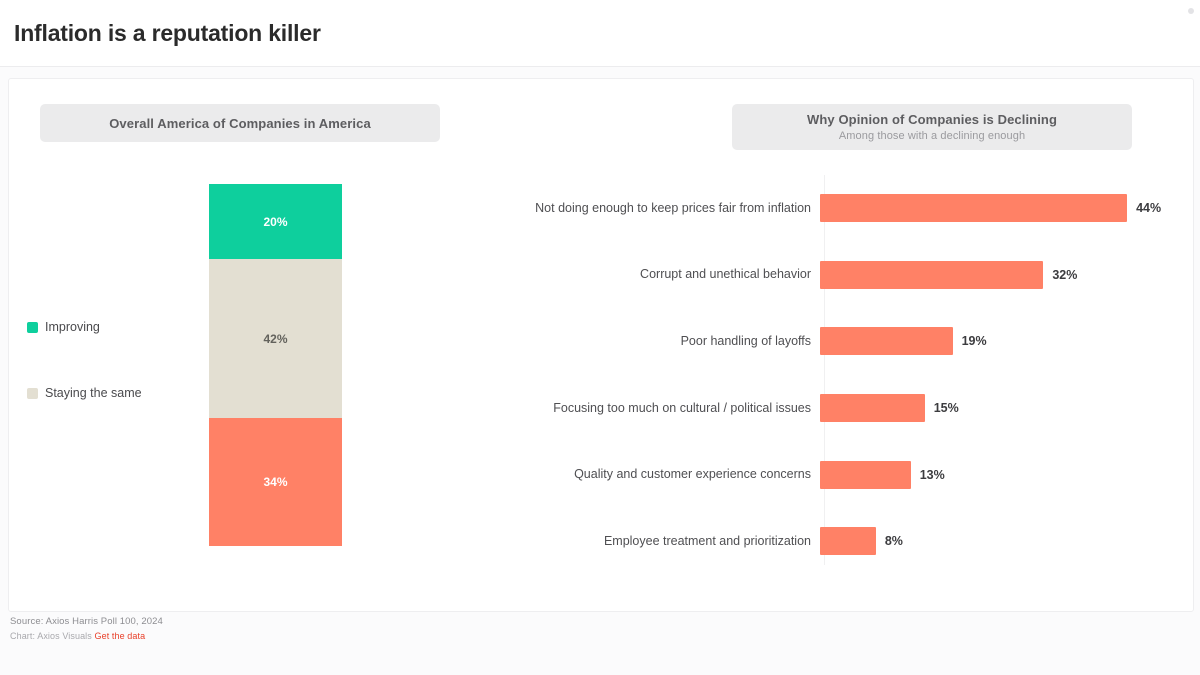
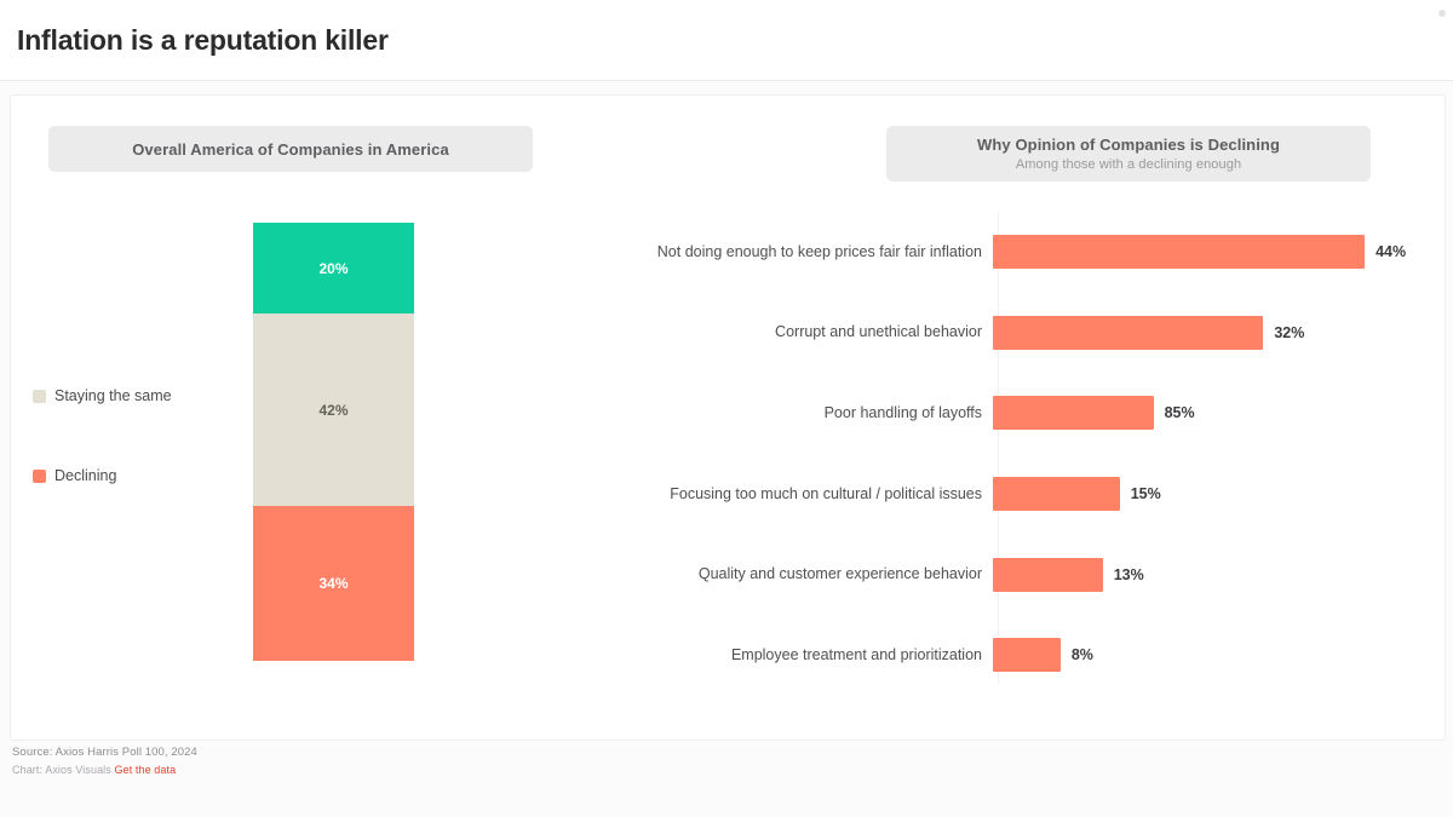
  Inflation is a reputation killer
  Overall America of Companies in America
  Why Opinion of Companies is Declining
  Among those with a declining enough
  20%
  42%
  34%
- Improving
  Staying the same
+ Declining
- Not doing enough to keep prices fair from inflation
+ Not doing enough to keep prices fair fair inflation
  44%
  Corrupt and unethical behavior
  32%
  Poor handling of layoffs
- 19%
+ 85%
  Focusing too much on cultural / political issues
  15%
- Quality and customer experience concerns
+ Quality and customer experience behavior
  13%
  Employee treatment and prioritization
  8%
  Source: Axios Harris Poll 100, 2024
  Chart: Axios Visuals Get the data
